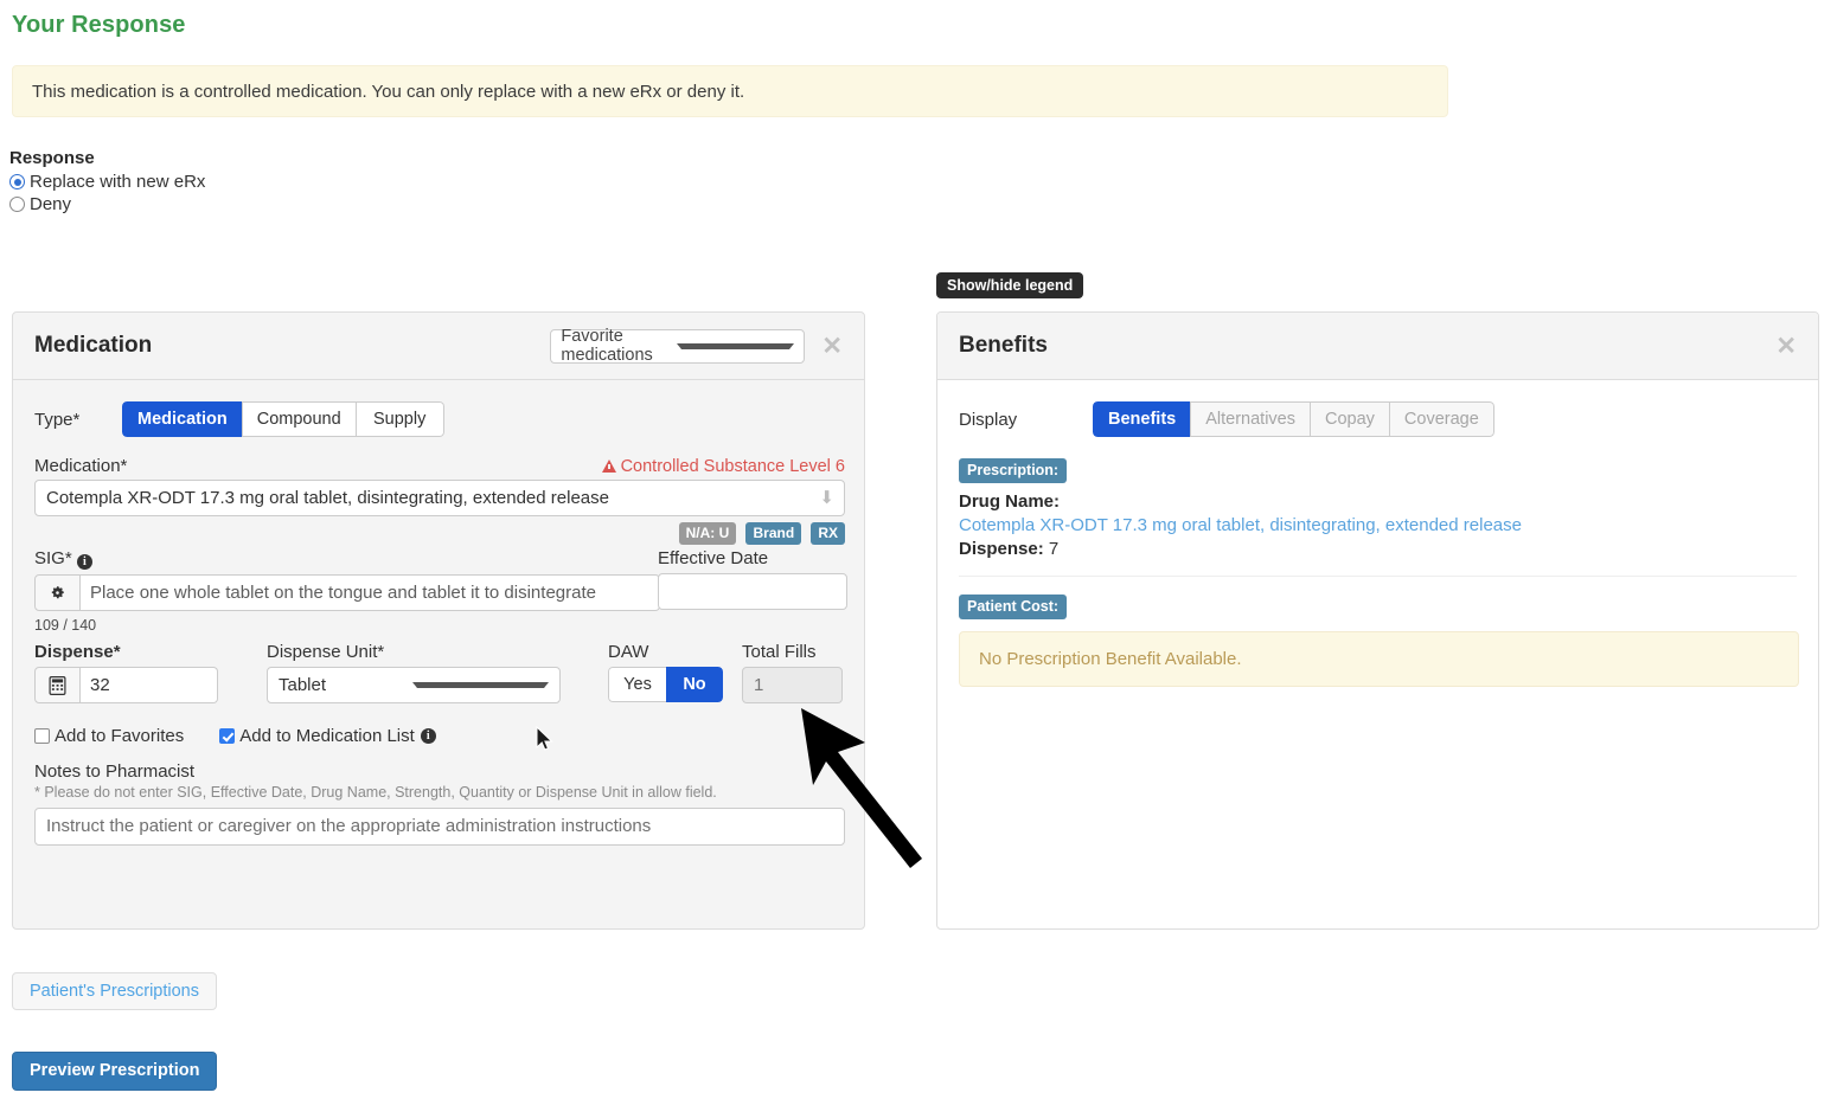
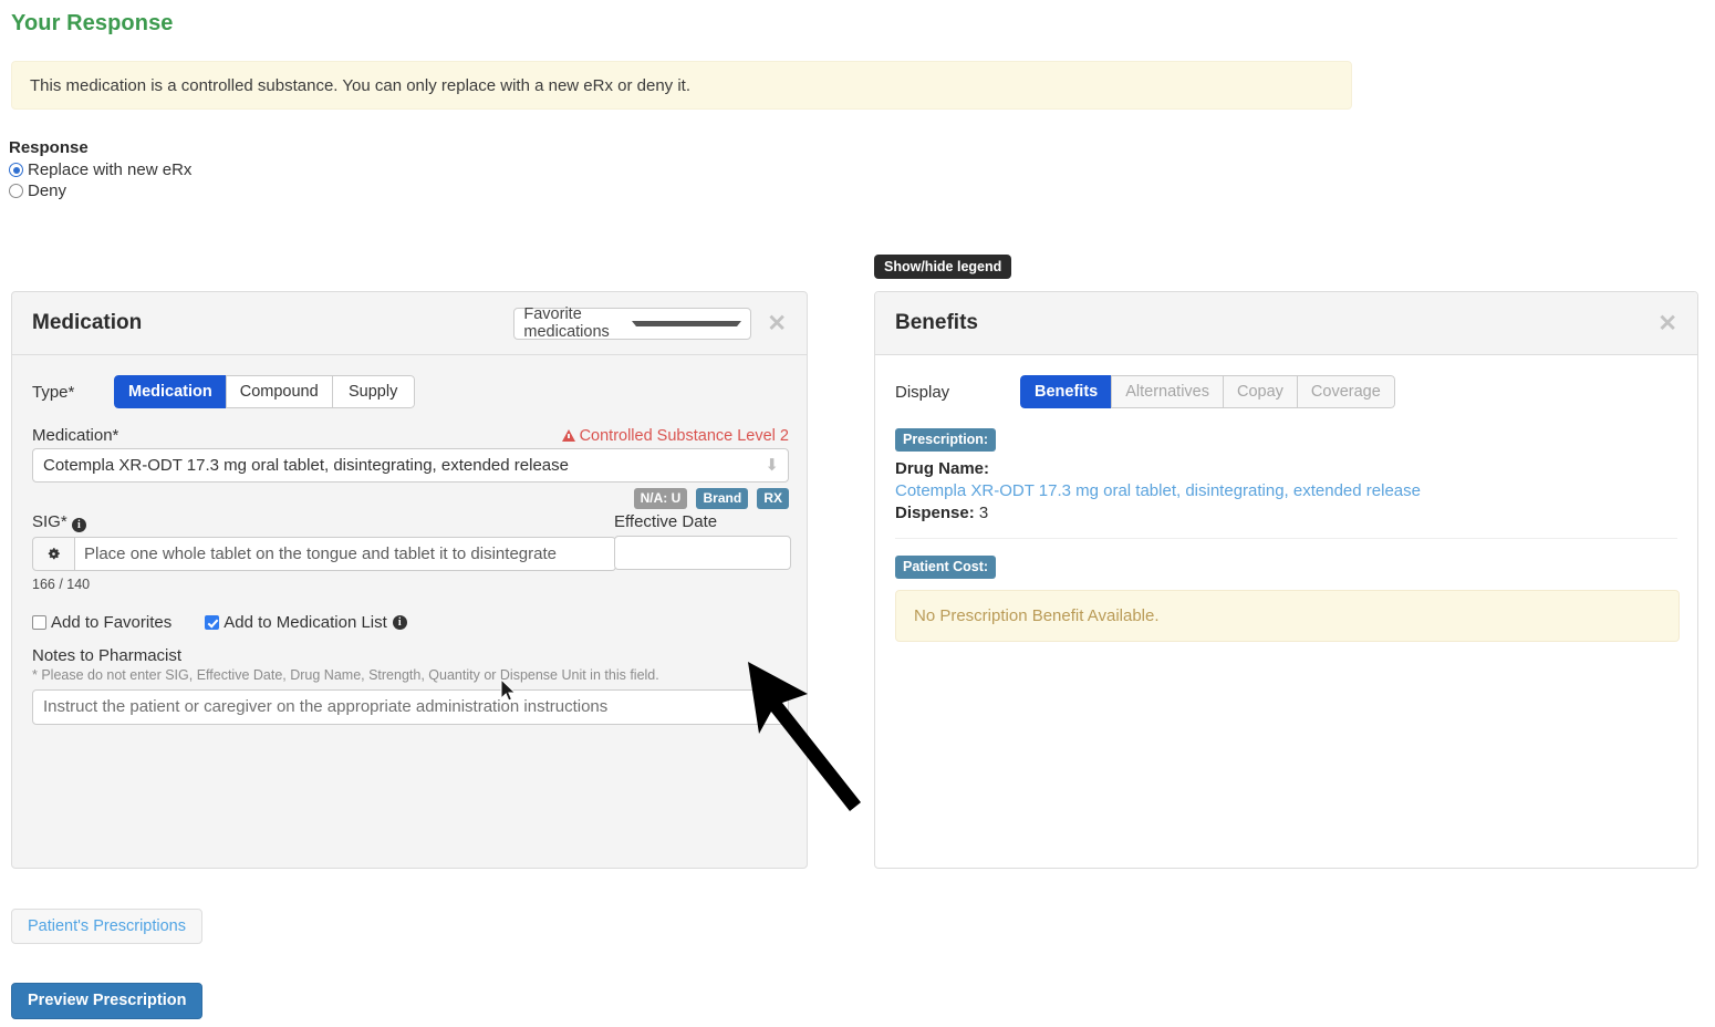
  Your Response
- This medication is a controlled medication. You can only replace with a new eRx or deny it.
+ This medication is a controlled substance. You can only replace with a new eRx or deny it.
  Response
  Replace with new eRx
  Deny
  Medication
  Favorite medications
  ✕
  Type*
  Medication
  Compound
  Supply
  Medication*
- Controlled Substance Level 6
+ Controlled Substance Level 2
  Cotempla XR-ODT 17.3 mg oral tablet, disintegrating, extended release
  ⬇
  N/A: U Brand RX
  SIG* i
  Place one whole tablet on the tongue and tablet it to disintegrate
- 109 / 140
+ 166 / 140
  Effective Date
- Dispense*
- 32
- Dispense Unit*
- Tablet
- DAW
- Yes
- No
- Total Fills
- 1
  Add to Favorites
  Add to Medication List
  i
  Notes to Pharmacist
- * Please do not enter SIG, Effective Date, Drug Name, Strength, Quantity or Dispense Unit in allow field.
+ * Please do not enter SIG, Effective Date, Drug Name, Strength, Quantity or Dispense Unit in this field.
  Instruct the patient or caregiver on the appropriate administration instructions
  Show/hide legend
  Benefits
  ✕
  Display
  Benefits
  Alternatives
  Copay
  Coverage
  Prescription:
  Drug Name:
  Cotempla XR-ODT 17.3 mg oral tablet, disintegrating, extended release
- Dispense: 7
+ Dispense: 3
  Patient Cost:
  No Prescription Benefit Available.
  Patient's Prescriptions
  Preview Prescription
